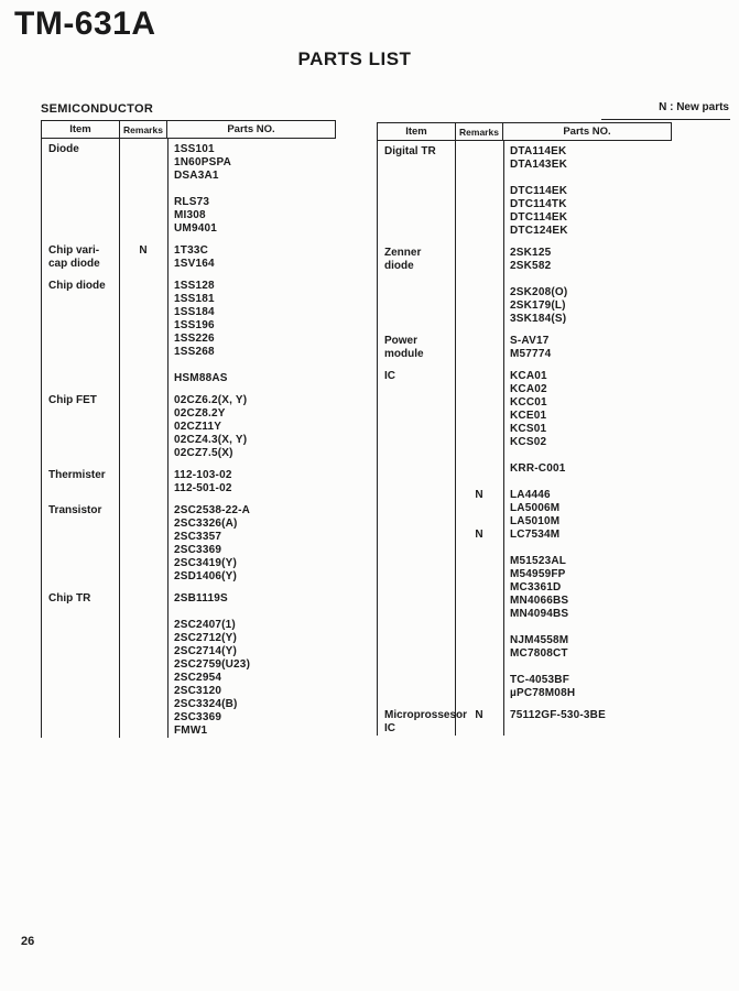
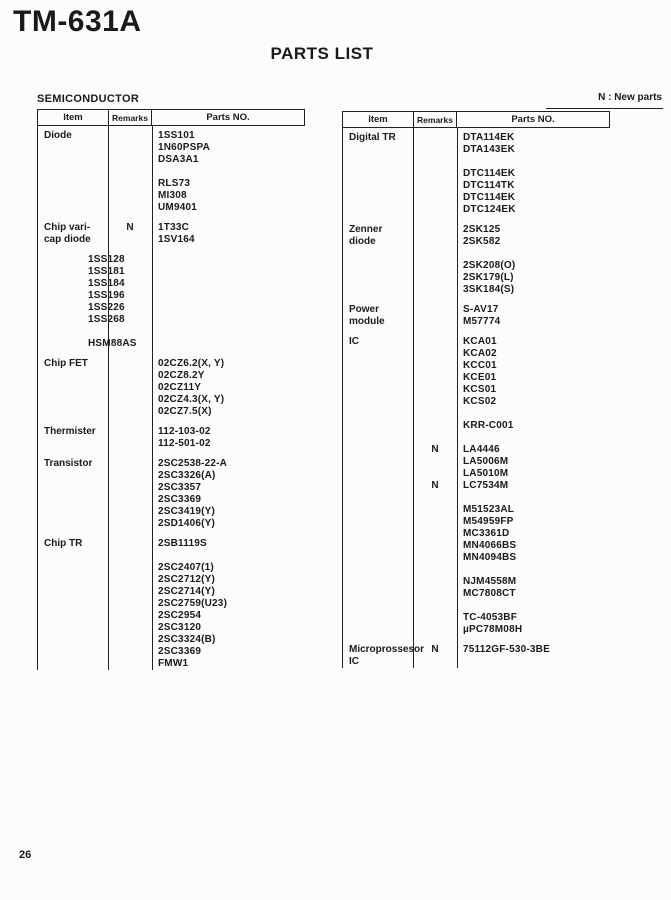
  TM-631A
  PARTS LIST
  N : New parts
  SEMICONDUCTOR
  Item
  Remarks
  Parts NO.
  Diode
  1SS101
  1N60PSPA
  DSA3A1
  RLS73
  MI308
  UM9401
  Chip vari-cap diode
  N
  1T33C
  1SV164
- Chip diode
  1SS128
  1SS181
  1SS184
  1SS196
  1SS226
  1SS268
  HSM88AS
  Chip FET
  02CZ6.2(X, Y)
  02CZ8.2Y
  02CZ11Y
  02CZ4.3(X, Y)
  02CZ7.5(X)
  Thermister
  112-103-02
  112-501-02
  Transistor
  2SC2538-22-A
  2SC3326(A)
  2SC3357
  2SC3369
  2SC3419(Y)
  2SD1406(Y)
  Chip TR
  2SB1119S
  2SC2407(1)
  2SC2712(Y)
  2SC2714(Y)
  2SC2759(U23)
  2SC2954
  2SC3120
  2SC3324(B)
  2SC3369
  FMW1
  Item
  Remarks
  Parts NO.
  Digital TR
  DTA114EK
  DTA143EK
  DTC114EK
  DTC114TK
  DTC114EK
  DTC124EK
  Zenner diode
  2SK125
  2SK582
  2SK208(O)
  2SK179(L)
  3SK184(S)
  Power module
  S-AV17
  M57774
  IC
  KCA01
  KCA02
  KCC01
  KCE01
  KCS01
  KCS02
  KRR-C001
  N
  LA4446
  LA5006M
  LA5010M
  N
  LC7534M
  M51523AL
  M54959FP
  MC3361D
  MN4066BS
  MN4094BS
  NJM4558M
  MC7808CT
  TC-4053BF
  µPC78M08H
  Microprosseso IC
  N
  75112GF-530-3BE
  26
